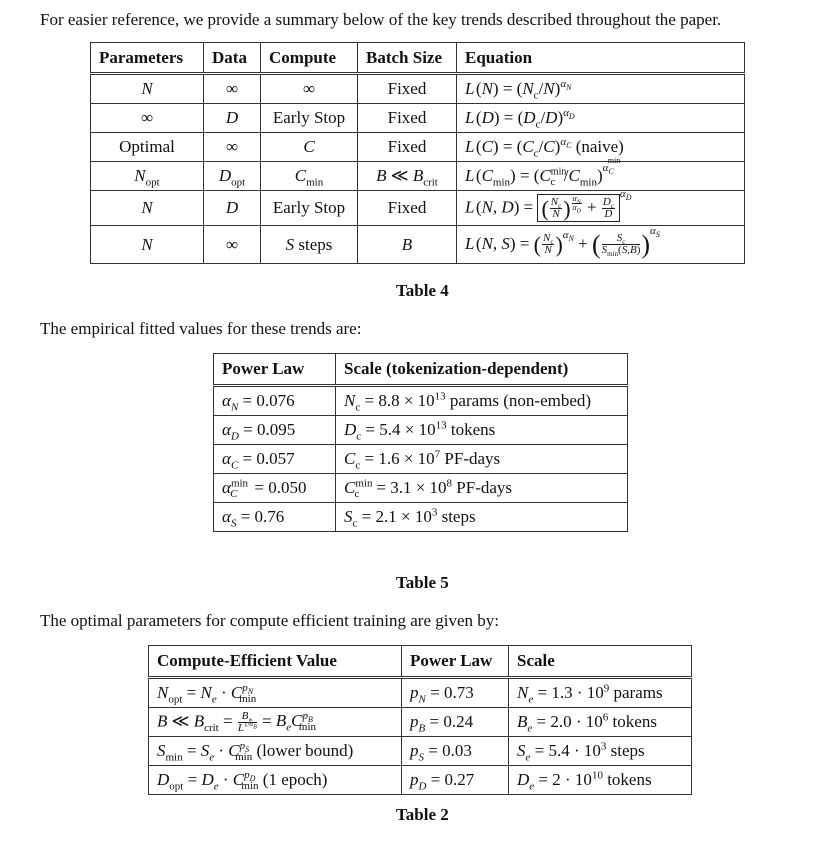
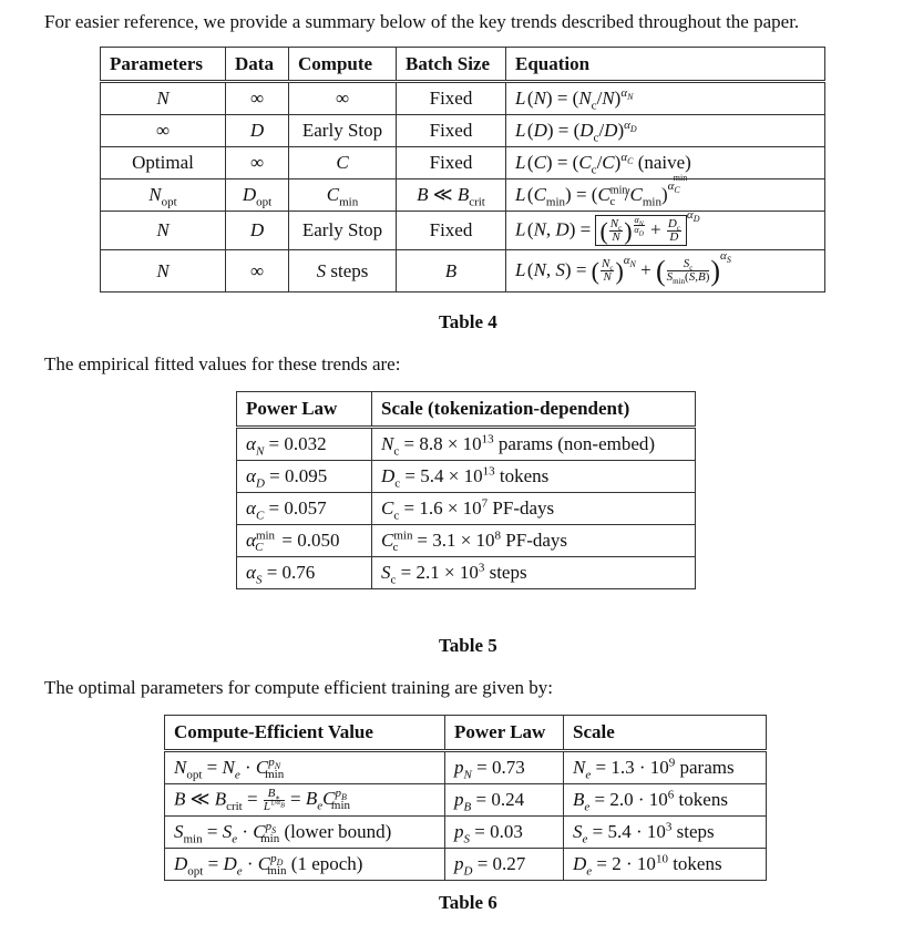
  For easier reference, we provide a summary below of the key trends described throughout the paper.
  Parameters	Data	Compute	Batch Size	Equation
  N	∞	∞	Fixed	L (N) = (Nc/N)αN
  ∞	D	Early Stop	Fixed	L (D) = (Dc/D)αD
  Optimal	∞	C	Fixed	L (C) = (Cc/C)αC (naive)
  Nopt	Dopt	Cmin	B ≪ Bcrit	L (Cmin) = (Cminc /Cmin)αCmin
  N	D	Early Stop	Fixed	L (N, D) = ( NcN) αα + DcDαD
  N	∞	S steps	B	L (N, S) = ( NcN)αN + ( ScSmin(S,B))αS
  Table 4
  The empirical fitted values for these trends are:
  Power Law	Scale (tokenization-dependent)
- αN = 0.076	Nc = 8.8 × 1013 params (non-embed)
+ αN = 0.032	Nc = 8.8 × 1013 params (non-embed)
  αD = 0.095	Dc = 5.4 × 1013 tokens
  αC = 0.057	Cc = 1.6 × 107 PF-days
  αminC = 0.050	Cminc = 3.1 × 108 PF-days
  αS = 0.76	Sc = 2.1 × 103 steps
  Table 5
  The optimal parameters for compute efficient training are given by:
  Compute-Efficient Value	Power Law	Scale
  Nopt = Ne · CpNmin	pN = 0.73	Ne = 1.3 · 109 params
  B ≪ Bcrit = B∗L1/α = BeCpBmin	pB = 0.24	Be = 2.0 · 106 tokens
  Smin = Se · CpSmin (lower bound)	pS = 0.03	Se = 5.4 · 103 steps
  Dopt = De · CpDmin (1 epoch)	pD = 0.27	De = 2 · 1010 tokens
- Table 2
+ Table 6
